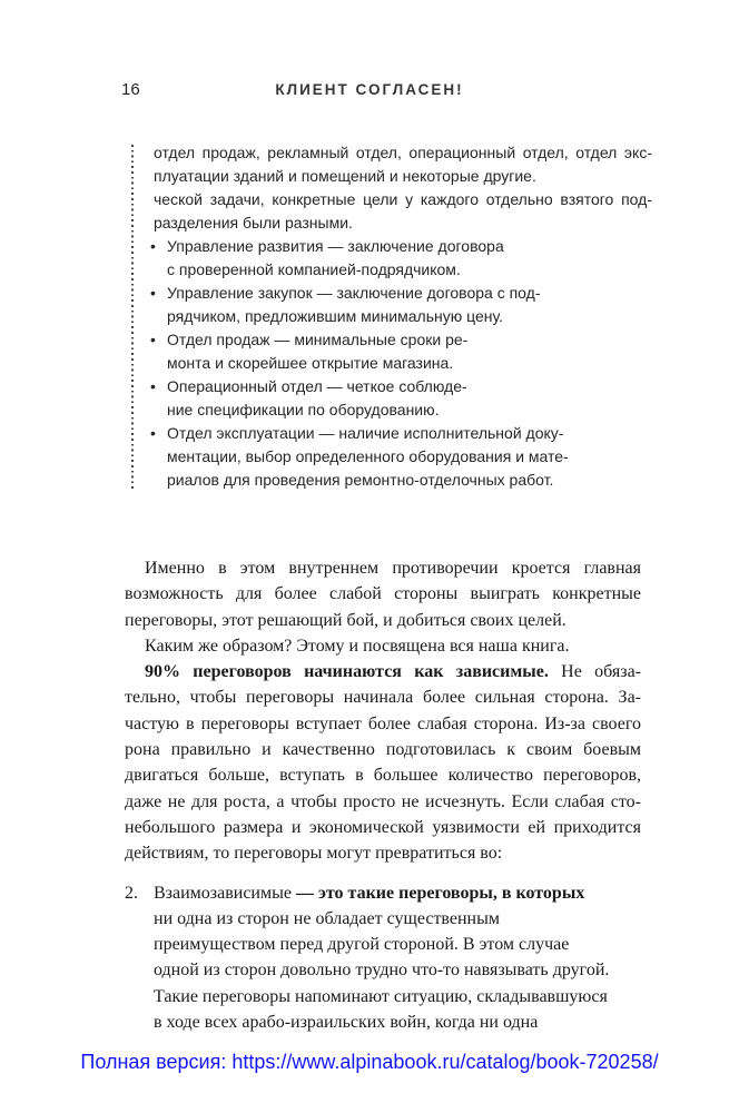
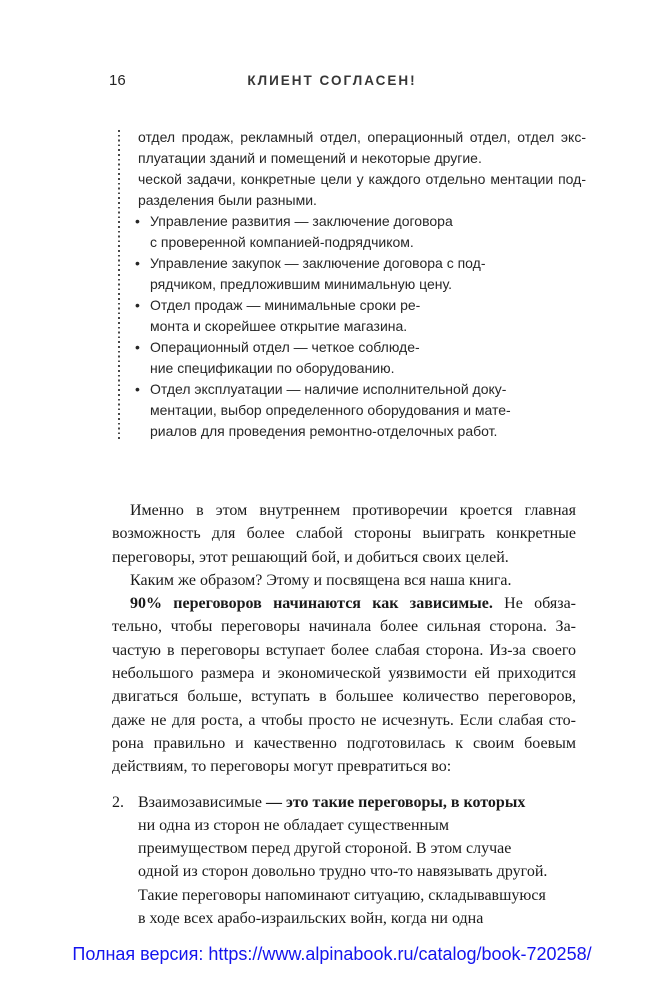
  16
  КЛИЕНТ СОГЛАСЕН!
  отдел продаж, рекламный отдел, операционный отдел, отдел экс-
  плуатации зданий и помещений и некоторые другие.
- ческой задачи, конкретные цели у каждого отдельно взятого под-
+ ческой задачи, конкретные цели у каждого отдельно ментации под-
  разделения были разными.
  •
  Управление развития — заключение договора
  с проверенной компанией-подрядчиком.
  •
  Управление закупок — заключение договора с под-
  рядчиком, предложившим минимальную цену.
  •
  Отдел продаж — минимальные сроки ре-
  монта и скорейшее открытие магазина.
  •
  Операционный отдел — четкое соблюде-
  ние спецификации по оборудованию.
  •
  Отдел эксплуатации — наличие исполнительной доку-
  ментации, выбор определенного оборудования и мате-
  риалов для проведения ремонтно-отделочных работ.
  Именно в этом внутреннем противоречии кроется главная
  возможность для более слабой стороны выиграть конкретные
  переговоры, этот решающий бой, и добиться своих целей.
  Каким же образом? Этому и посвящена вся наша книга.
  90% переговоров начинаются как зависимые. Не обяза-
  тельно, чтобы переговоры начинала более сильная сторона. За-
  частую в переговоры вступает более слабая сторона. Из-за своего
- рона правильно и качественно подготовилась к своим боевым
+ небольшого размера и экономической уязвимости ей приходится
  двигаться больше, вступать в большее количество переговоров,
  даже не для роста, а чтобы просто не исчезнуть. Если слабая сто-
- небольшого размера и экономической уязвимости ей приходится
+ рона правильно и качественно подготовилась к своим боевым
  действиям, то переговоры могут превратиться во:
  2.
  Взаимозависимые — это такие переговоры, в которых
  ни одна из сторон не обладает существенным
  преимуществом перед другой стороной. В этом случае
  одной из сторон довольно трудно что-то навязывать другой.
  Такие переговоры напоминают ситуацию, складывавшуюся
  в ходе всех арабо-израильских войн, когда ни одна
  Полная версия: https://www.alpinabook.ru/catalog/book-720258/
